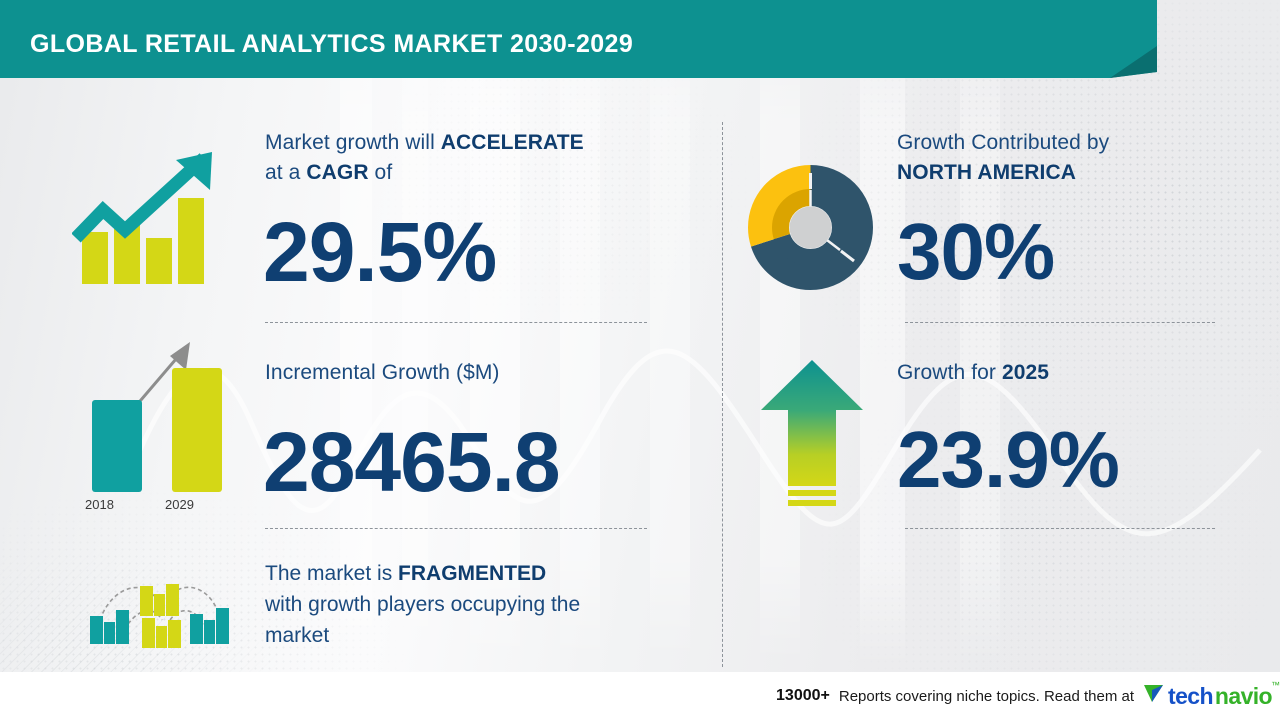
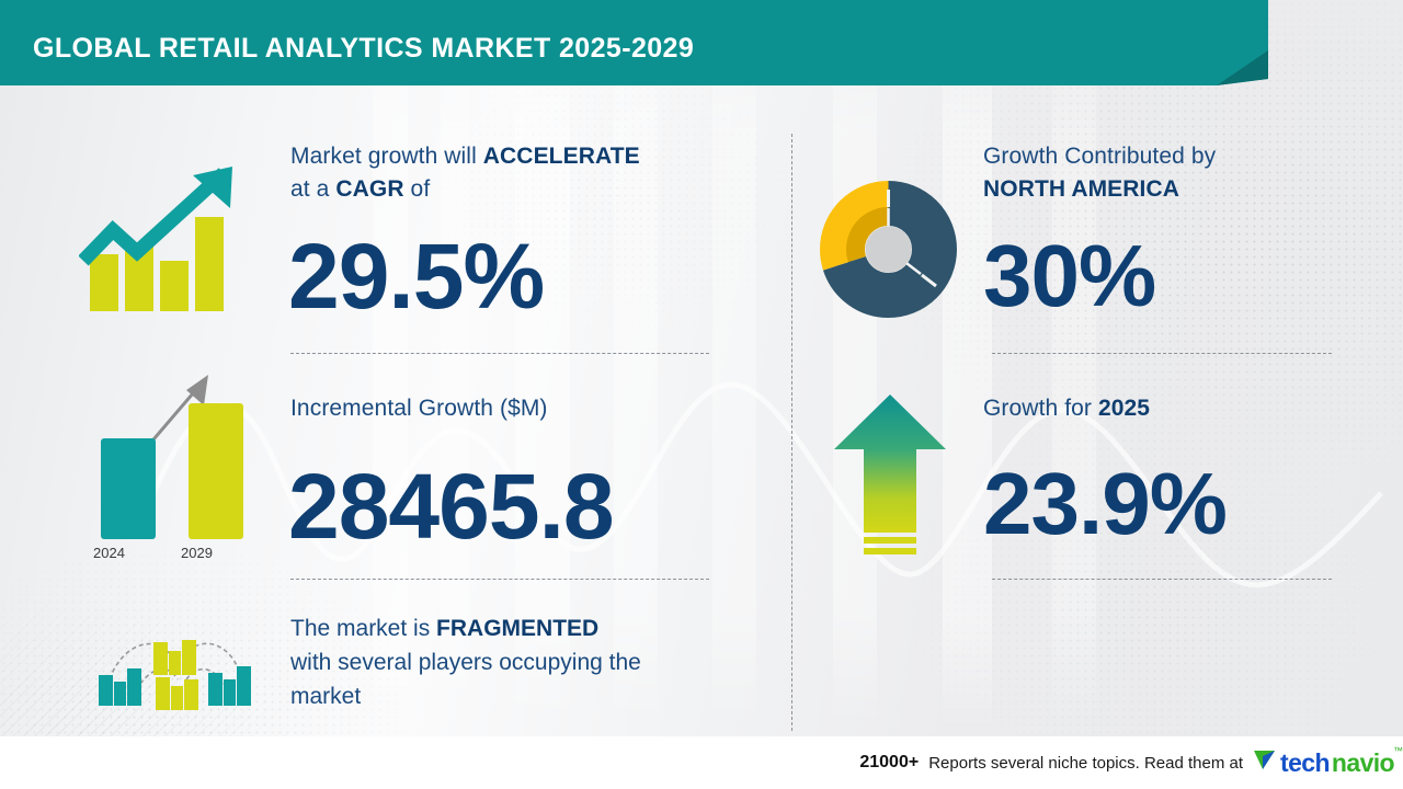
- GLOBAL RETAIL ANALYTICS MARKET 2030-2029
+ GLOBAL RETAIL ANALYTICS MARKET 2025-2029
  Market growth will ACCELERATE
  at a CAGR of
  29.5%
- 2018
+ 2024
  2029
  Incremental Growth ($M)
  28465.8
  The market is FRAGMENTED
- with growth players occupying the
+ with several players occupying the
  market
  Growth Contributed by
  NORTH AMERICA
  30%
  Growth for 2025
  23.9%
- 13000+
+ 21000+
- Reports covering niche topics. Read them at
+ Reports several niche topics. Read them at
  tech
  navio
  ™
